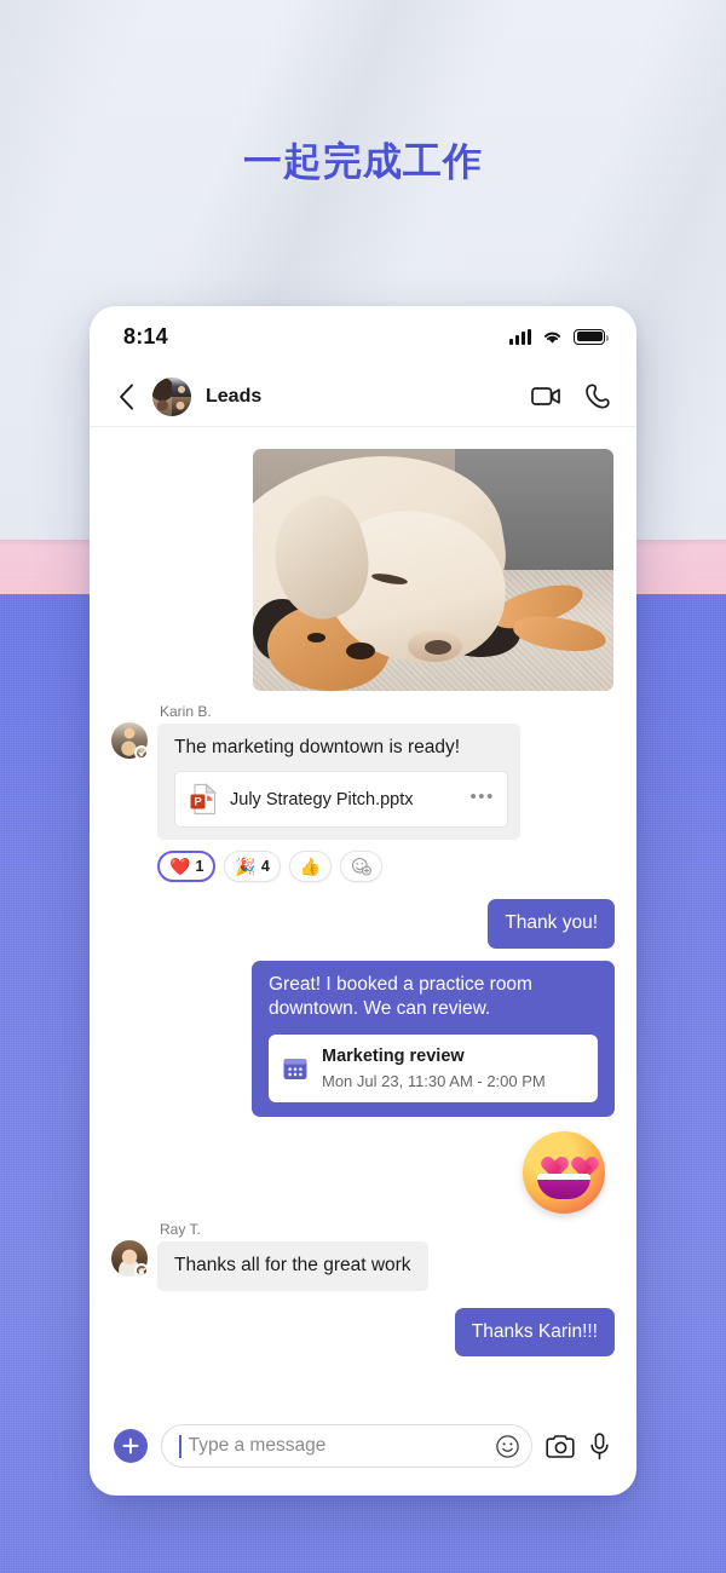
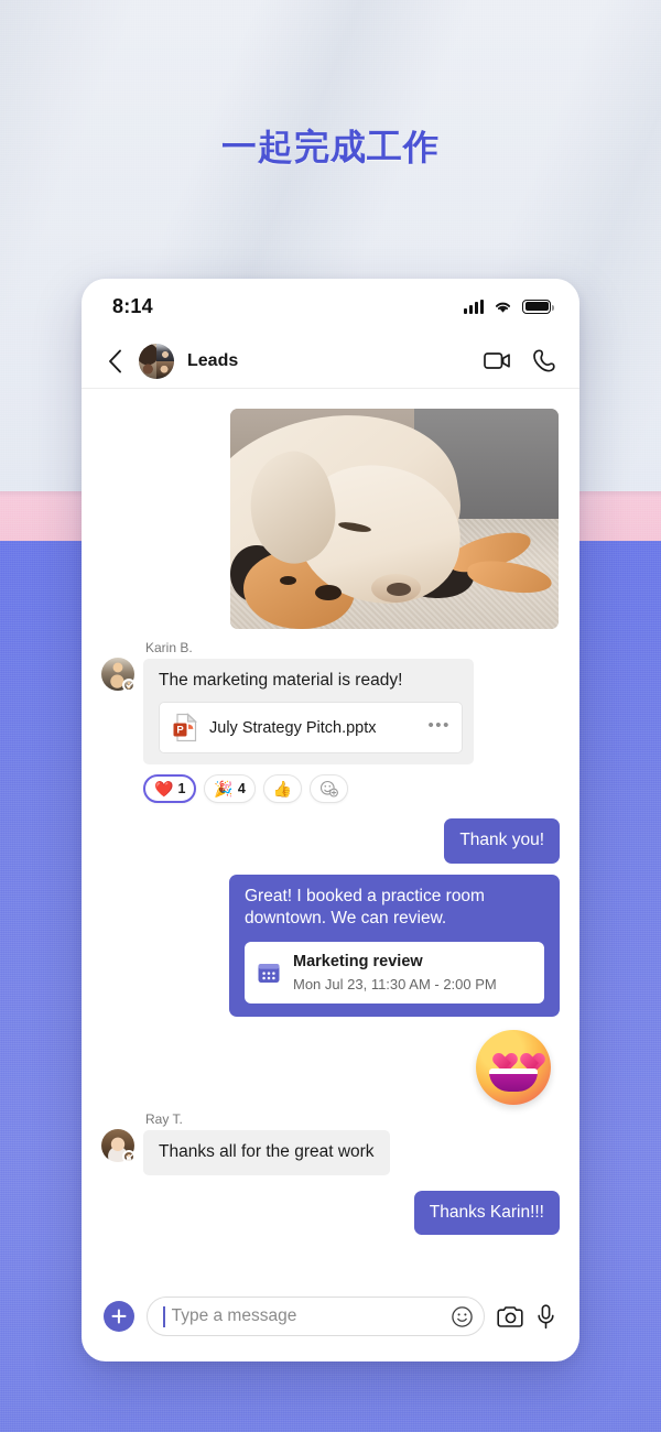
  一起完成工作
  8:14
  Leads
  Karin B.
- The marketing downtown is ready!
+ The marketing material is ready!
  P
  July Strategy Pitch.pptx
  •••
  ❤️
  1
  🎉
  4
  👍
  Thank you!
  Great! I booked a practice room downtown. We can review.
  Marketing review
  Mon Jul 23, 11:30 AM - 2:00 PM
  Ray T.
  Thanks all for the great work
  Thanks Karin!!!
  Type a message
